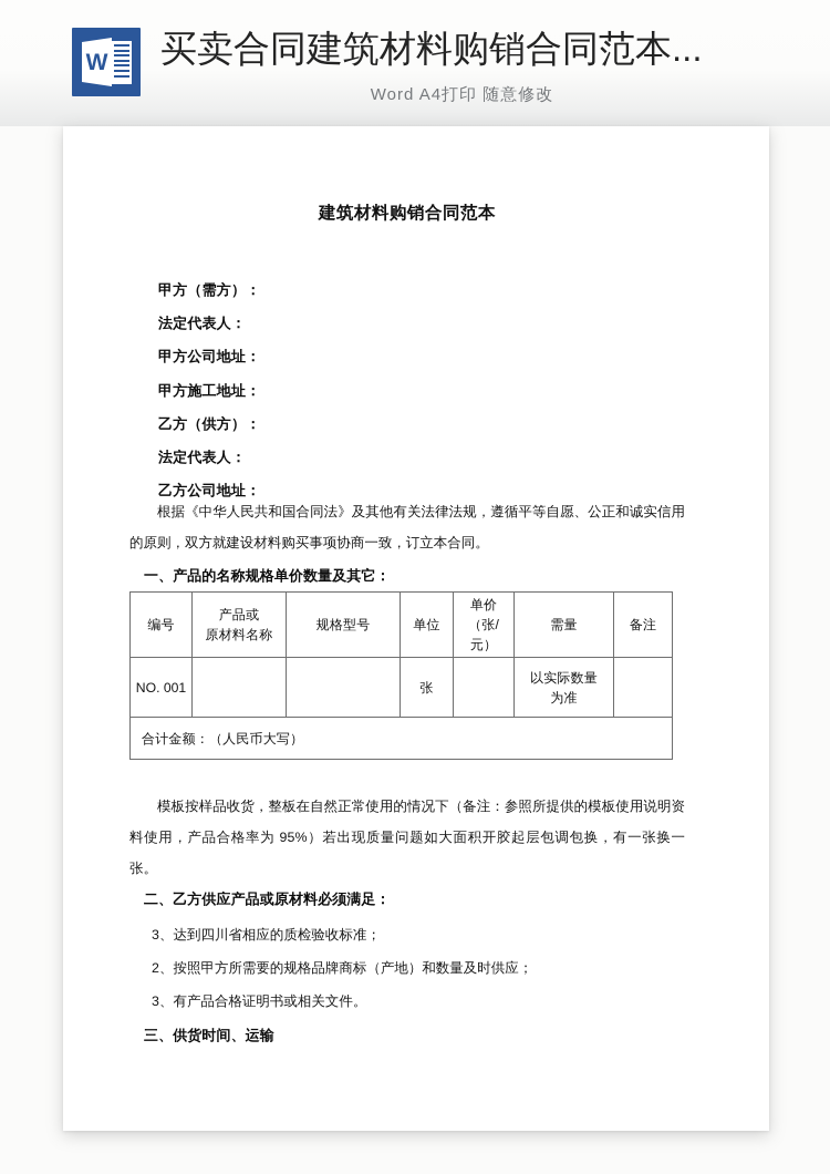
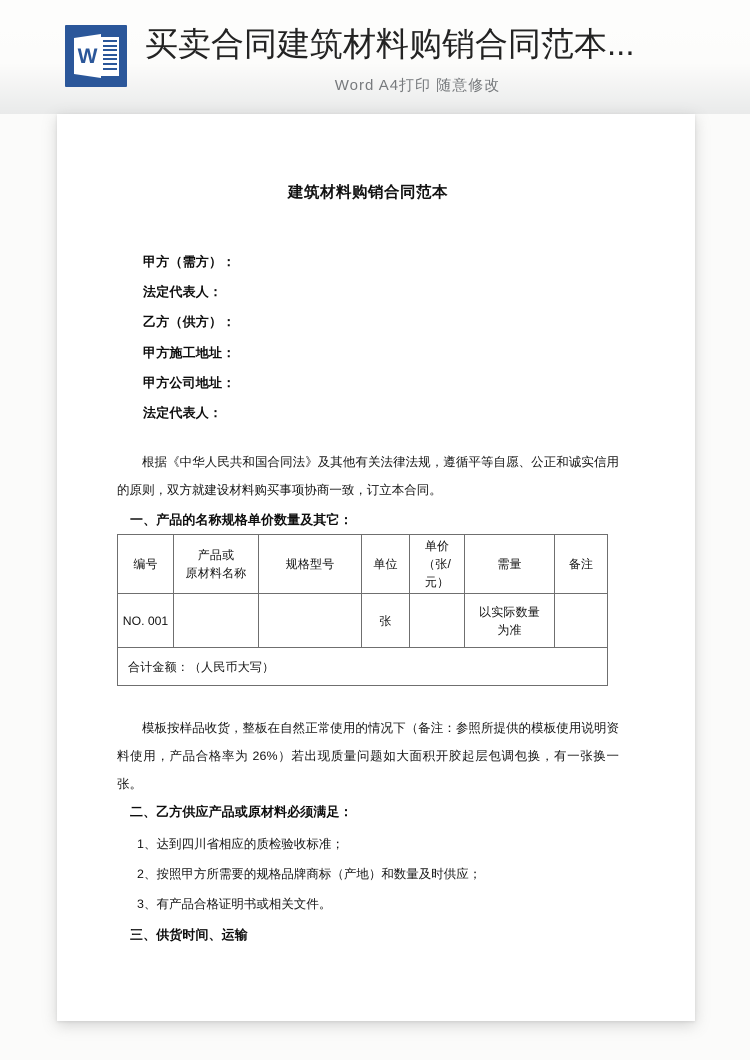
  W
  买卖合同建筑材料购销合同范本...
  Word A4打印 随意修改
  建筑材料购销合同范本
  甲方（需方）：
  法定代表人：
- 甲方公司地址：
+ 乙方（供方）：
  甲方施工地址：
- 乙方（供方）：
+ 甲方公司地址：
  法定代表人：
- 乙方公司地址：
  根据《中华人民共和国合同法》及其他有关法律法规，遵循平等自愿、公正和诚实信用的原则，双方就建设材料购买事项协商一致，订立本合同。
  一、产品的名称规格单价数量及其它：
  编号	产品或 原材料名称	规格型号	单位	单价 （张/元）	需量	备注
  NO. 001			张		以实际数量 为准
  合计金额：（人民币大写）
- 模板按样品收货，整板在自然正常使用的情况下（备注：参照所提供的模板使用说明资料使用，产品合格率为 95%）若出现质量问题如大面积开胶起层包调包换，有一张换一张。
+ 模板按样品收货，整板在自然正常使用的情况下（备注：参照所提供的模板使用说明资料使用，产品合格率为 26%）若出现质量问题如大面积开胶起层包调包换，有一张换一张。
  二、乙方供应产品或原材料必须满足：
- 3、达到四川省相应的质检验收标准；
+ 1、达到四川省相应的质检验收标准；
  2、按照甲方所需要的规格品牌商标（产地）和数量及时供应；
  3、有产品合格证明书或相关文件。
  三、供货时间、运输
